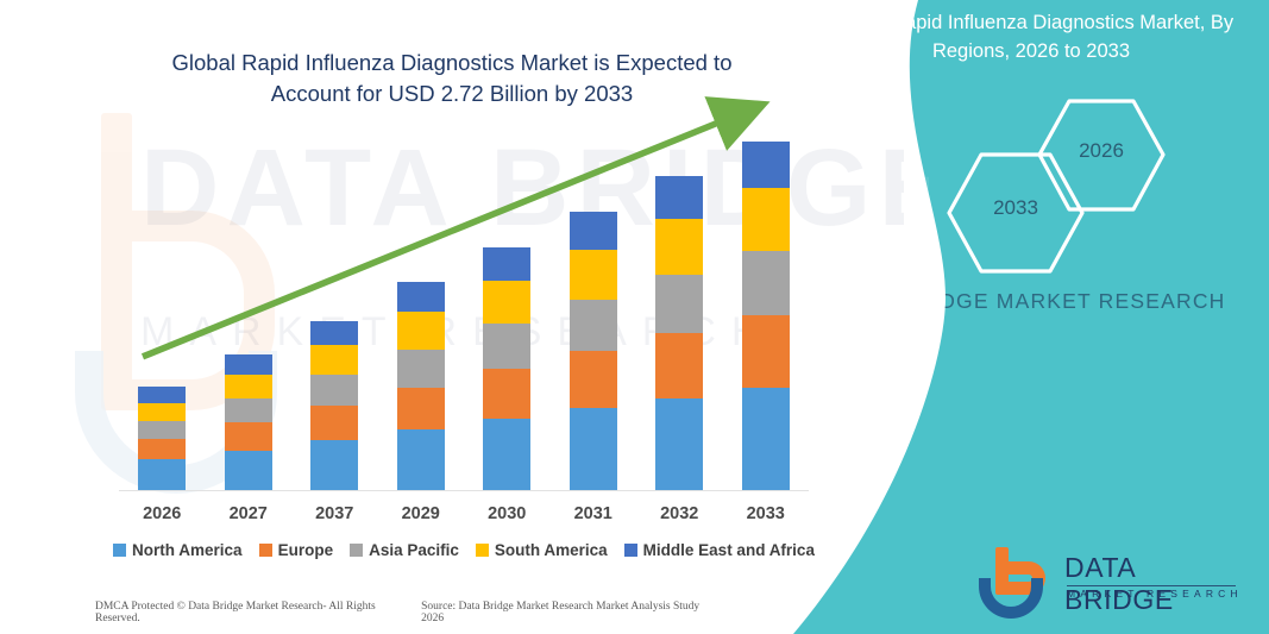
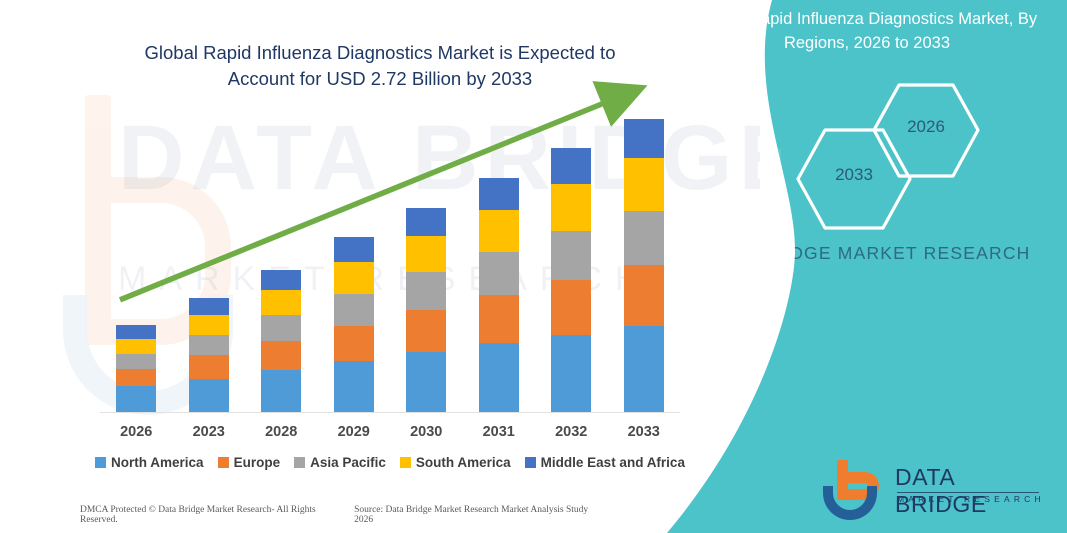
  DATA BRG
  Global Rapid Influenza Diagnostics Market is Expected to Account for USD 2.72 Billion by 2033
  2026
- 2027
+ 2023
- 2037
+ 2028
  2029
  2030
  2031
  2032
  2033
  North America
  Europe
  Asia Pacific
  South America
  Middle East and Africa
  DMCA Protected © Data Bridge Market Research- All Rights Reserved.
  Source: Data Bridge Market Research Market Analysis Study 2026
  pid Influenza Diagnostics Market, By Regions, 2026 to 2033
  2033
  2026
  DGE MARKET RESEARCH
  DATA BRIDGE
  MARKET RESEARCH
